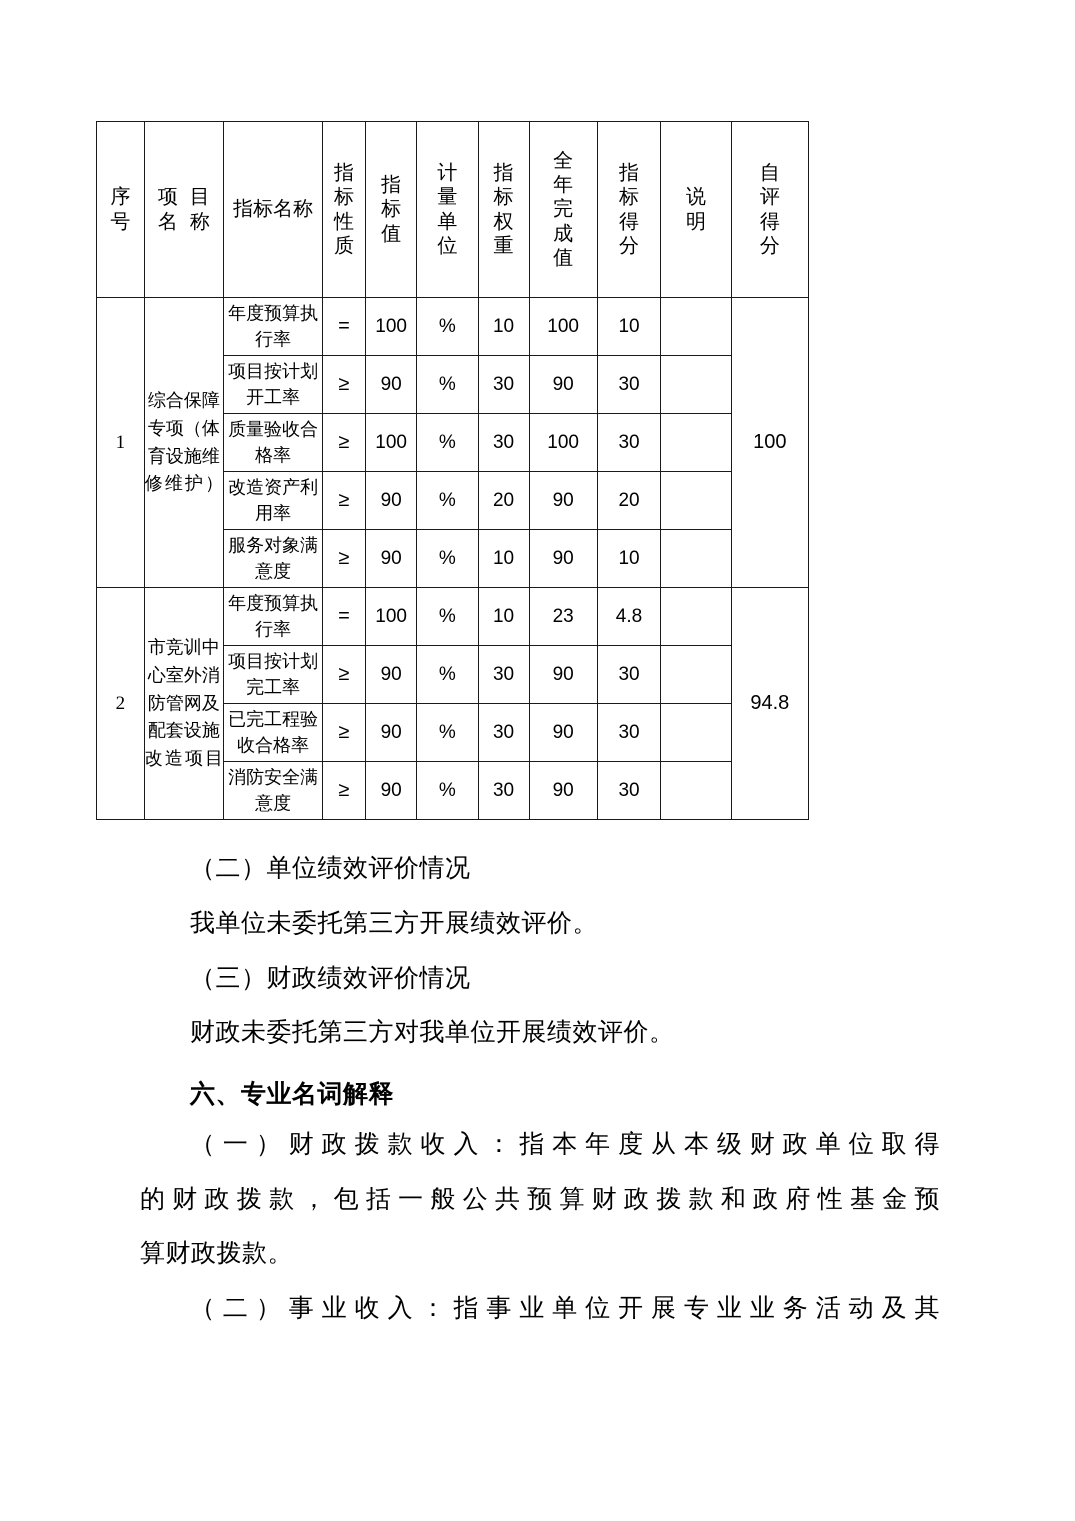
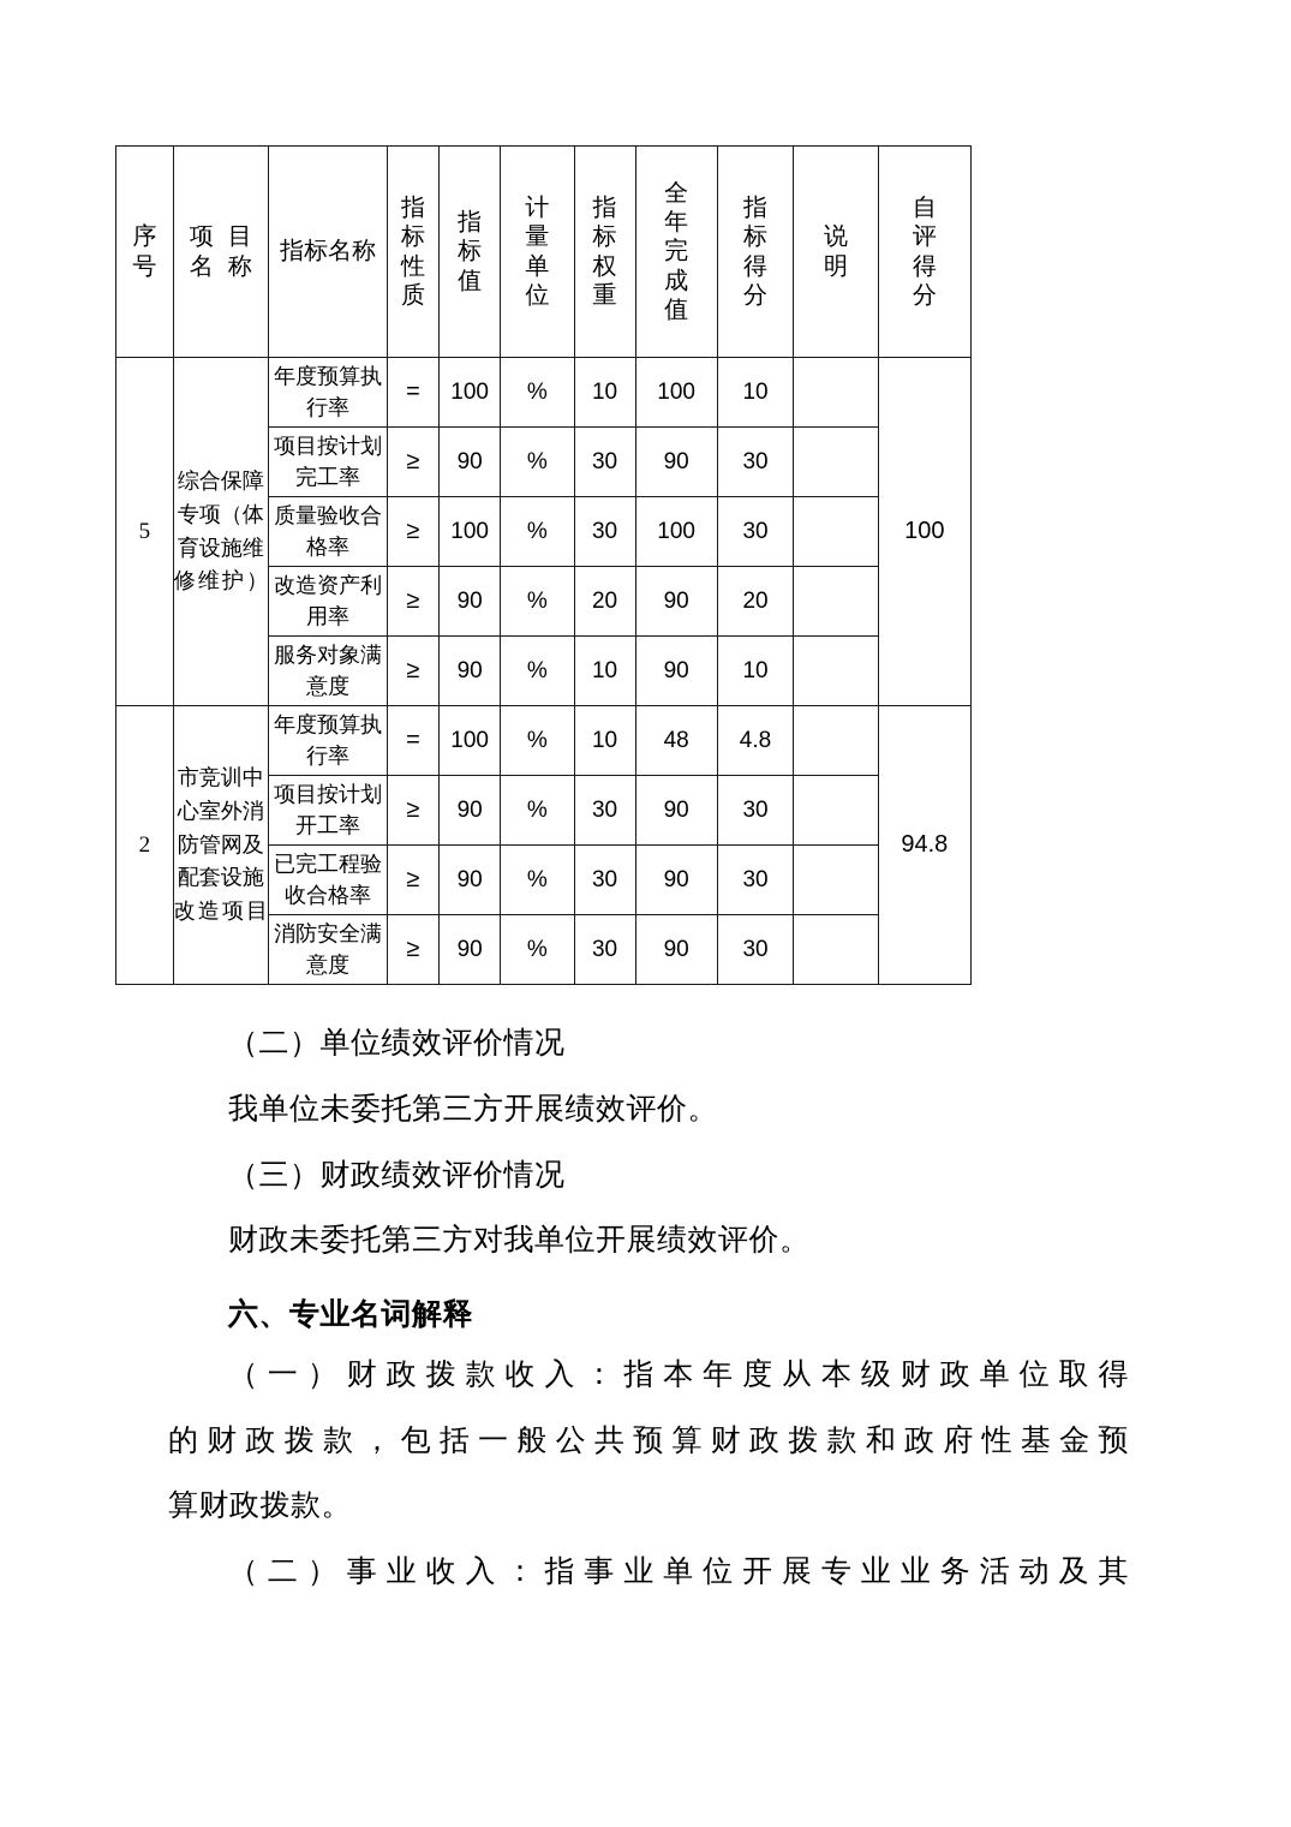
  序号	项目名称	指标名称	指标性质	指标值	计量单位	指标权重	全年完成值	指标得分	说明	自评得分
- 1	综合保障专项（体育设施维修维护）	年度预算执行率	=	100	%	10	100	10		100
+ 5	综合保障专项（体育设施维修维护）	年度预算执行率	=	100	%	10	100	10		100
- 项目按计划开工率	≥	90	%	30	90	30
+ 项目按计划完工率	≥	90	%	30	90	30
  质量验收合格率	≥	100	%	30	100	30
  改造资产利用率	≥	90	%	20	90	20
  服务对象满意度	≥	90	%	10	90	10
- 2	市竞训中心室外消防管网及配套设施改造项目	年度预算执行率	=	100	%	10	23	4.8		94.8
+ 2	市竞训中心室外消防管网及配套设施改造项目	年度预算执行率	=	100	%	10	48	4.8		94.8
- 项目按计划完工率	≥	90	%	30	90	30
+ 项目按计划开工率	≥	90	%	30	90	30
  已完工程验收合格率	≥	90	%	30	90	30
  消防安全满意度	≥	90	%	30	90	30
  （二）单位绩效评价情况
  我单位未委托第三方开展绩效评价。
  （三）财政绩效评价情况
  财政未委托第三方对我单位开展绩效评价。
  六、专业名词解释
  （一）财政拨款收入：指本年度从本级财政单位取得
  的财政拨款，包括一般公共预算财政拨款和政府性基金预
  算财政拨款。
  （二）事业收入：指事业单位开展专业业务活动及其
